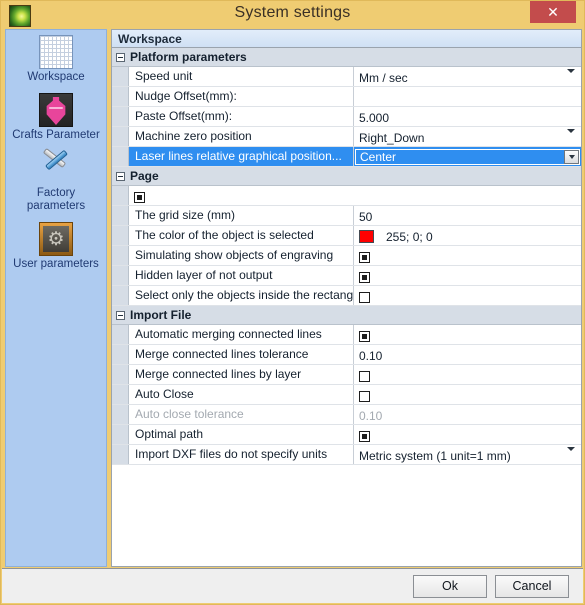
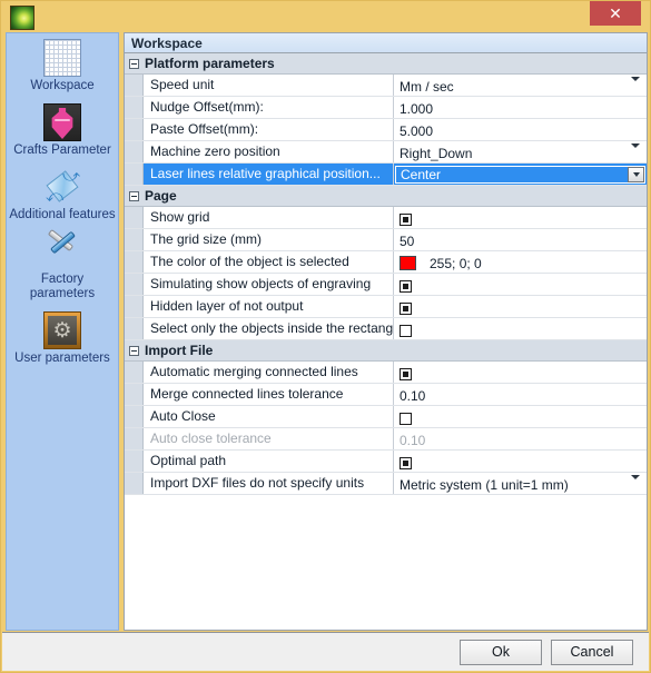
- System settings
  ✕
  Workspace
  Crafts Parameter
+ ⤻
+ ⤺
+ Additional features
  Factory parameters
  ⚙
  User parameters
  Workspace
  Platform parameters
  Speed unit
  Mm / sec
  Nudge Offset(mm):
+ 1.000
  Paste Offset(mm):
  5.000
  Machine zero position
  Right_Down
  Laser lines relative graphical position...
  Center
  Page
+ Show grid
  The grid size (mm)
  50
  The color of the object is selected
  255; 0; 0
  Simulating show objects of engraving
  Hidden layer of not output
  Select only the objects inside the rectang
  Import File
  Automatic merging connected lines
  Merge connected lines tolerance
  0.10
- Merge connected lines by layer
  Auto Close
  Auto close tolerance
  0.10
  Optimal path
  Import DXF files do not specify units
  Metric system (1 unit=1 mm)
  Ok
  Cancel
